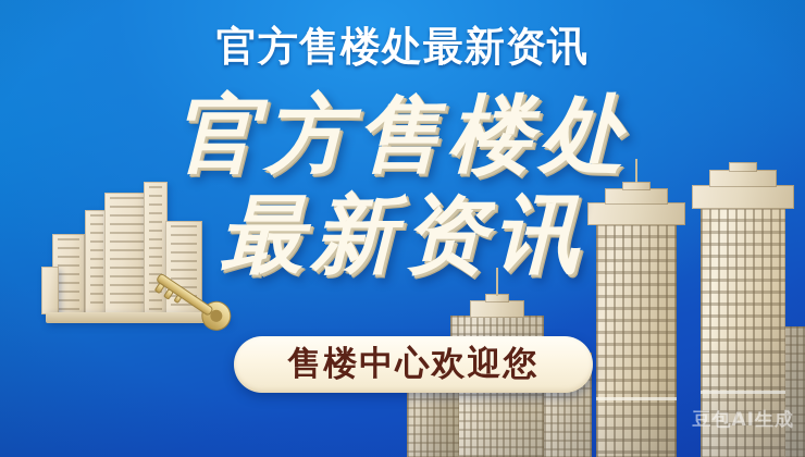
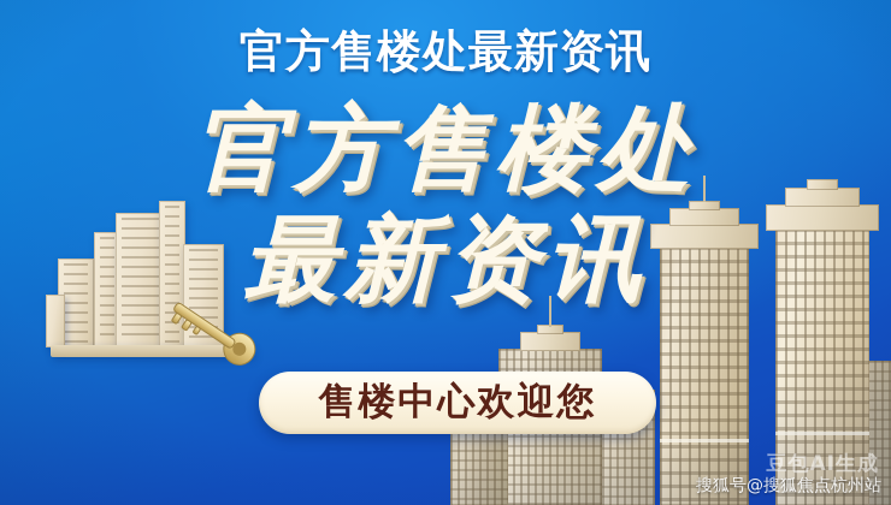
  官方售楼处最新资讯
  官方售楼处
  最新资讯
  售楼中心欢迎您
  豆包AI生成
+ 搜狐号@搜狐焦点杭州站
